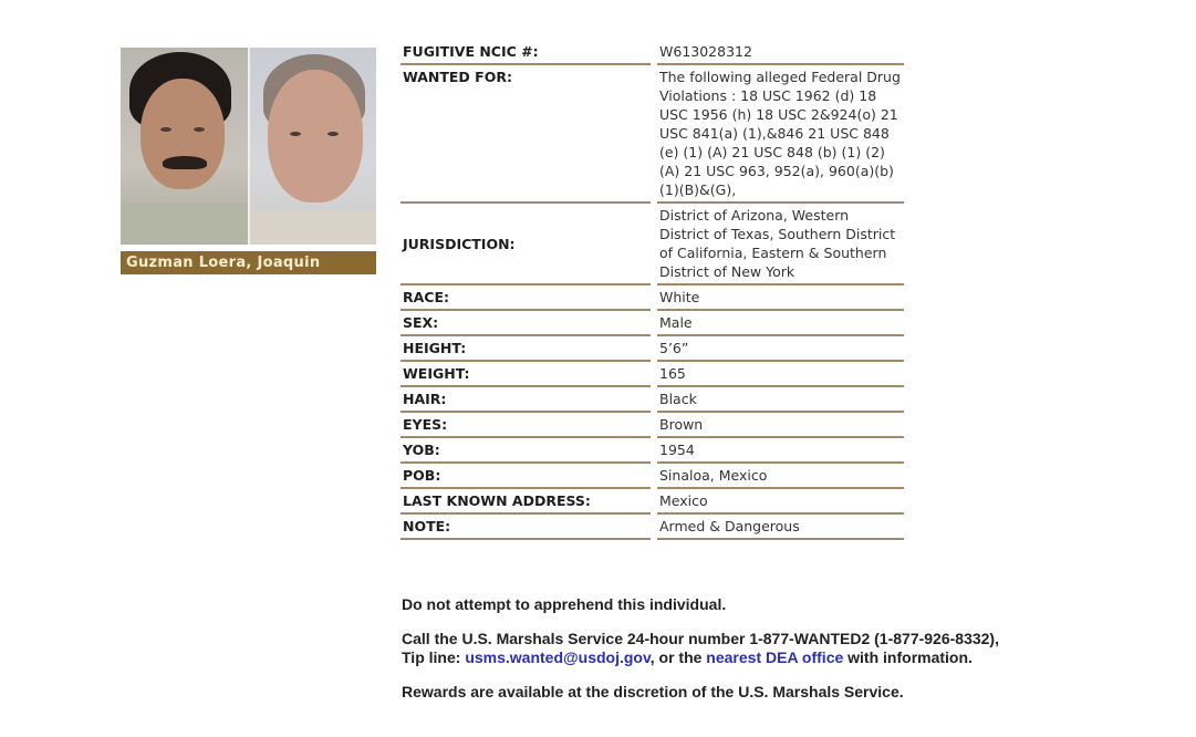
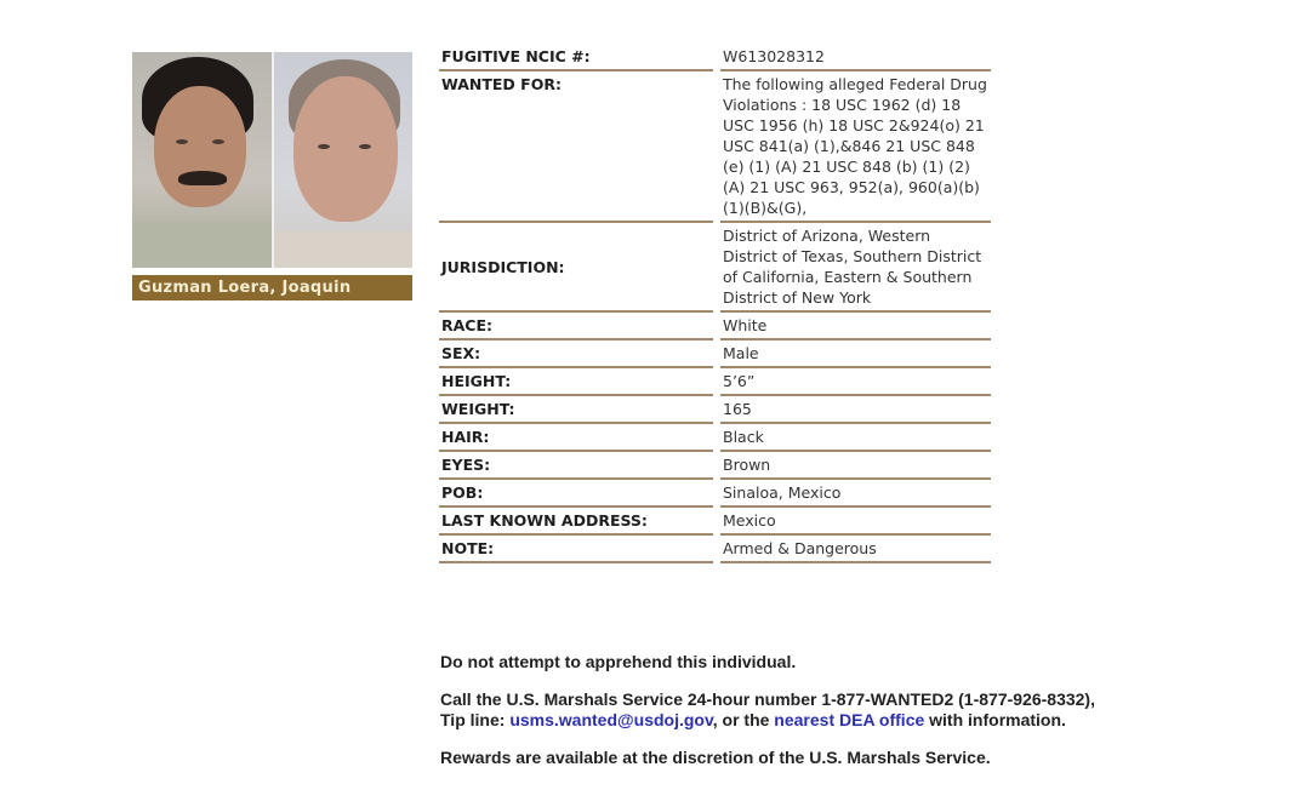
  Guzman Loera, Joaquin
  FUGITIVE NCIC #:		W613028312
  WANTED FOR:		The following alleged Federal Drug Violations : 18 USC 1962 (d) 18 USC 1956 (h) 18 USC 2&924(o) 21 USC 841(a) (1),&846 21 USC 848 (e) (1) (A) 21 USC 848 (b) (1) (2) (A) 21 USC 963, 952(a), 960(a)(b) (1)(B)&(G),
  JURISDICTION:		District of Arizona, Western District of Texas, Southern District of California, Eastern & Southern District of New York
  RACE:		White
  SEX:		Male
  HEIGHT:		5’6”
  WEIGHT:		165
  HAIR:		Black
  EYES:		Brown
- YOB:		1954
  POB:		Sinaloa, Mexico
  LAST KNOWN ADDRESS:		Mexico
  NOTE:		Armed & Dangerous
  Do not attempt to apprehend this individual.
  Call the U.S. Marshals Service 24-hour number 1-877-WANTED2 (1-877-926-8332),
  Tip line: usms.wanted@usdoj.gov, or the nearest DEA office with information.
  Rewards are available at the discretion of the U.S. Marshals Service.
